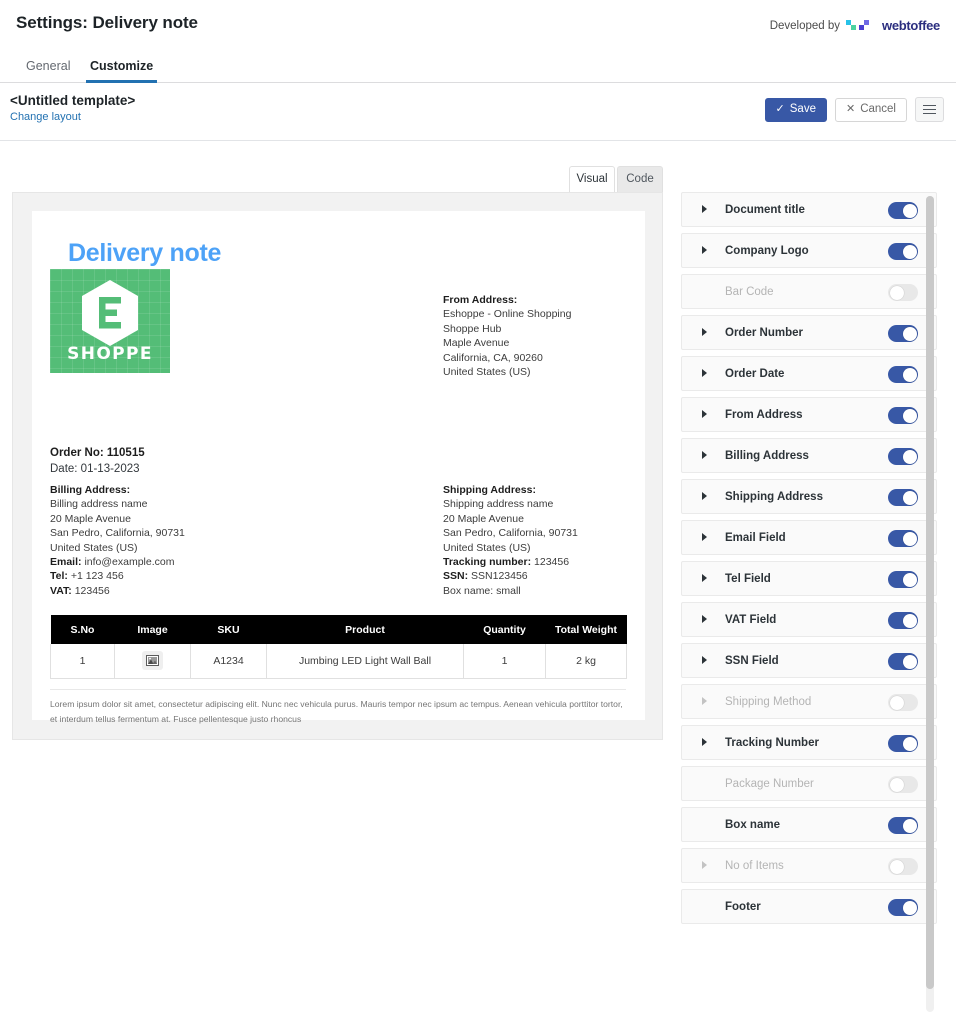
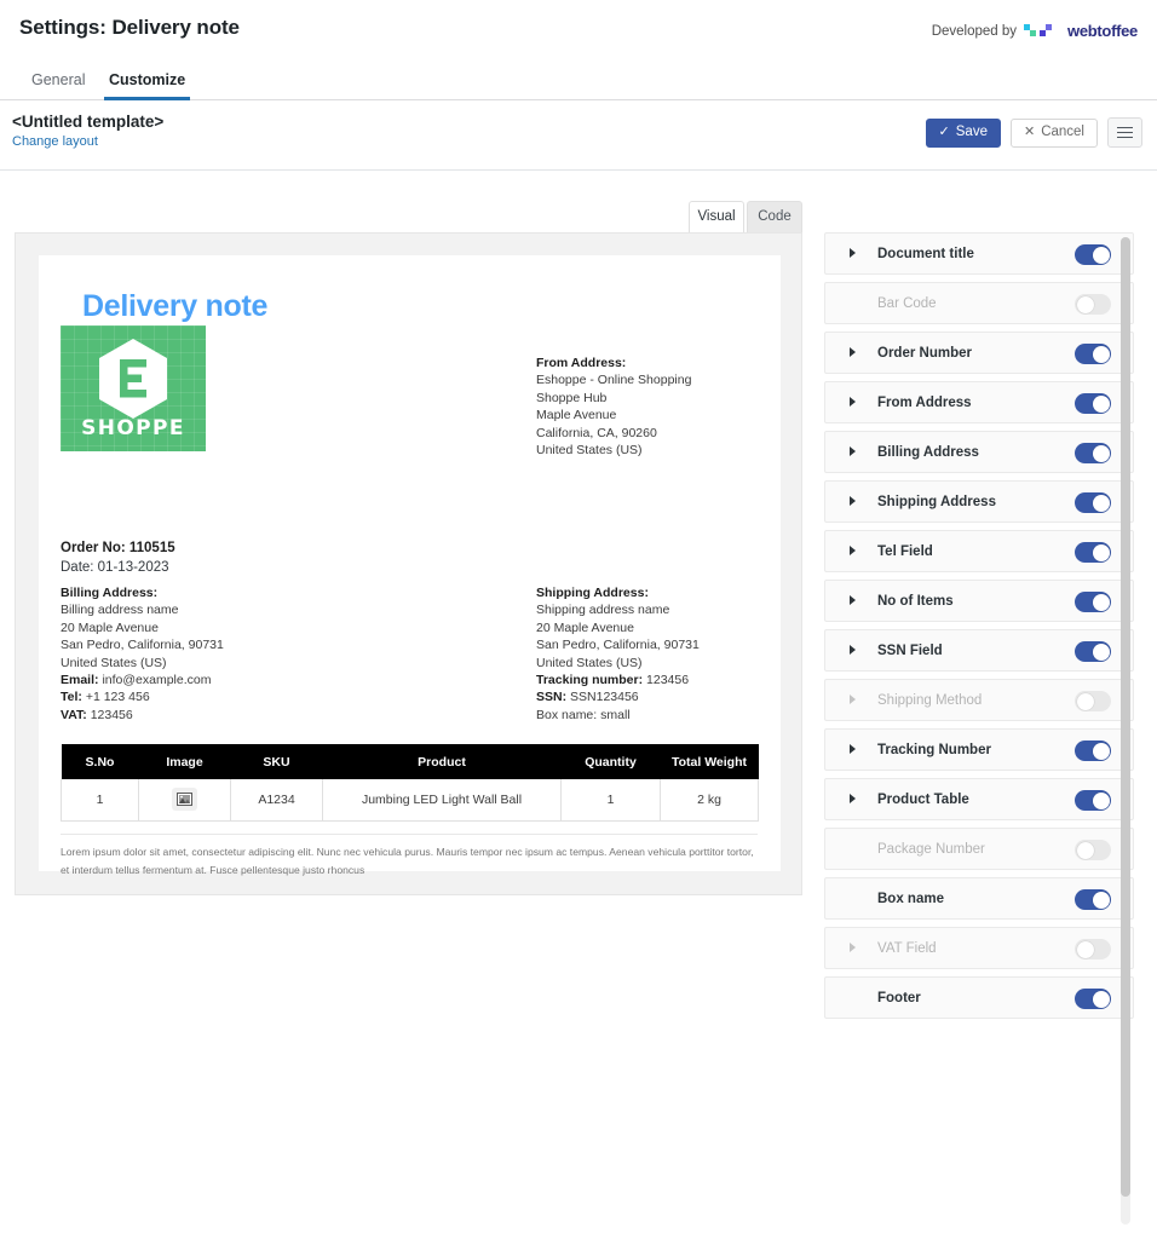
  Settings: Delivery note
  Developed by
  webtoffee
  General
  Customize
  <Untitled template>
  Change layout
  ✓
  Save
  ✕
  Cancel
  Visual
  Code
  Delivery note
  SHOPPE
  From Address:
  Eshoppe - Online Shopping
  Shoppe Hub
  Maple Avenue
  California, CA, 90260
  United States (US)
  Order No: 110515
  Date: 01-13-2023
  Billing Address:
  Billing address name
  20 Maple Avenue
  San Pedro, California, 90731
  United States (US)
  Shipping Address:
  Shipping address name
  20 Maple Avenue
  San Pedro, California, 90731
  United States (US)
  Email: info@example.com
  Tel: +1 123 456
  VAT: 123456
  Tracking number: 123456
  SSN: SSN123456
  Box name: small
  S.No	Image	SKU	Product	Quantity	Total Weight
  1		A1234	Jumbing LED Light Wall Ball	1	2 kg
  Lorem ipsum dolor sit amet, consectetur adipiscing elit. Nunc nec vehicula purus. Mauris tempor nec ipsum ac tempus. Aenean vehicula porttitor tortor, et interdum tellus fermentum at. Fusce pellentesque justo rhoncus
  Document title
- Company Logo
  Bar Code
  Order Number
- Order Date
  From Address
  Billing Address
  Shipping Address
- Email Field
  Tel Field
- VAT Field
+ No of Items
  SSN Field
  Shipping Method
  Tracking Number
+ Product Table
  Package Number
  Box name
- No of Items
+ VAT Field
  Footer
